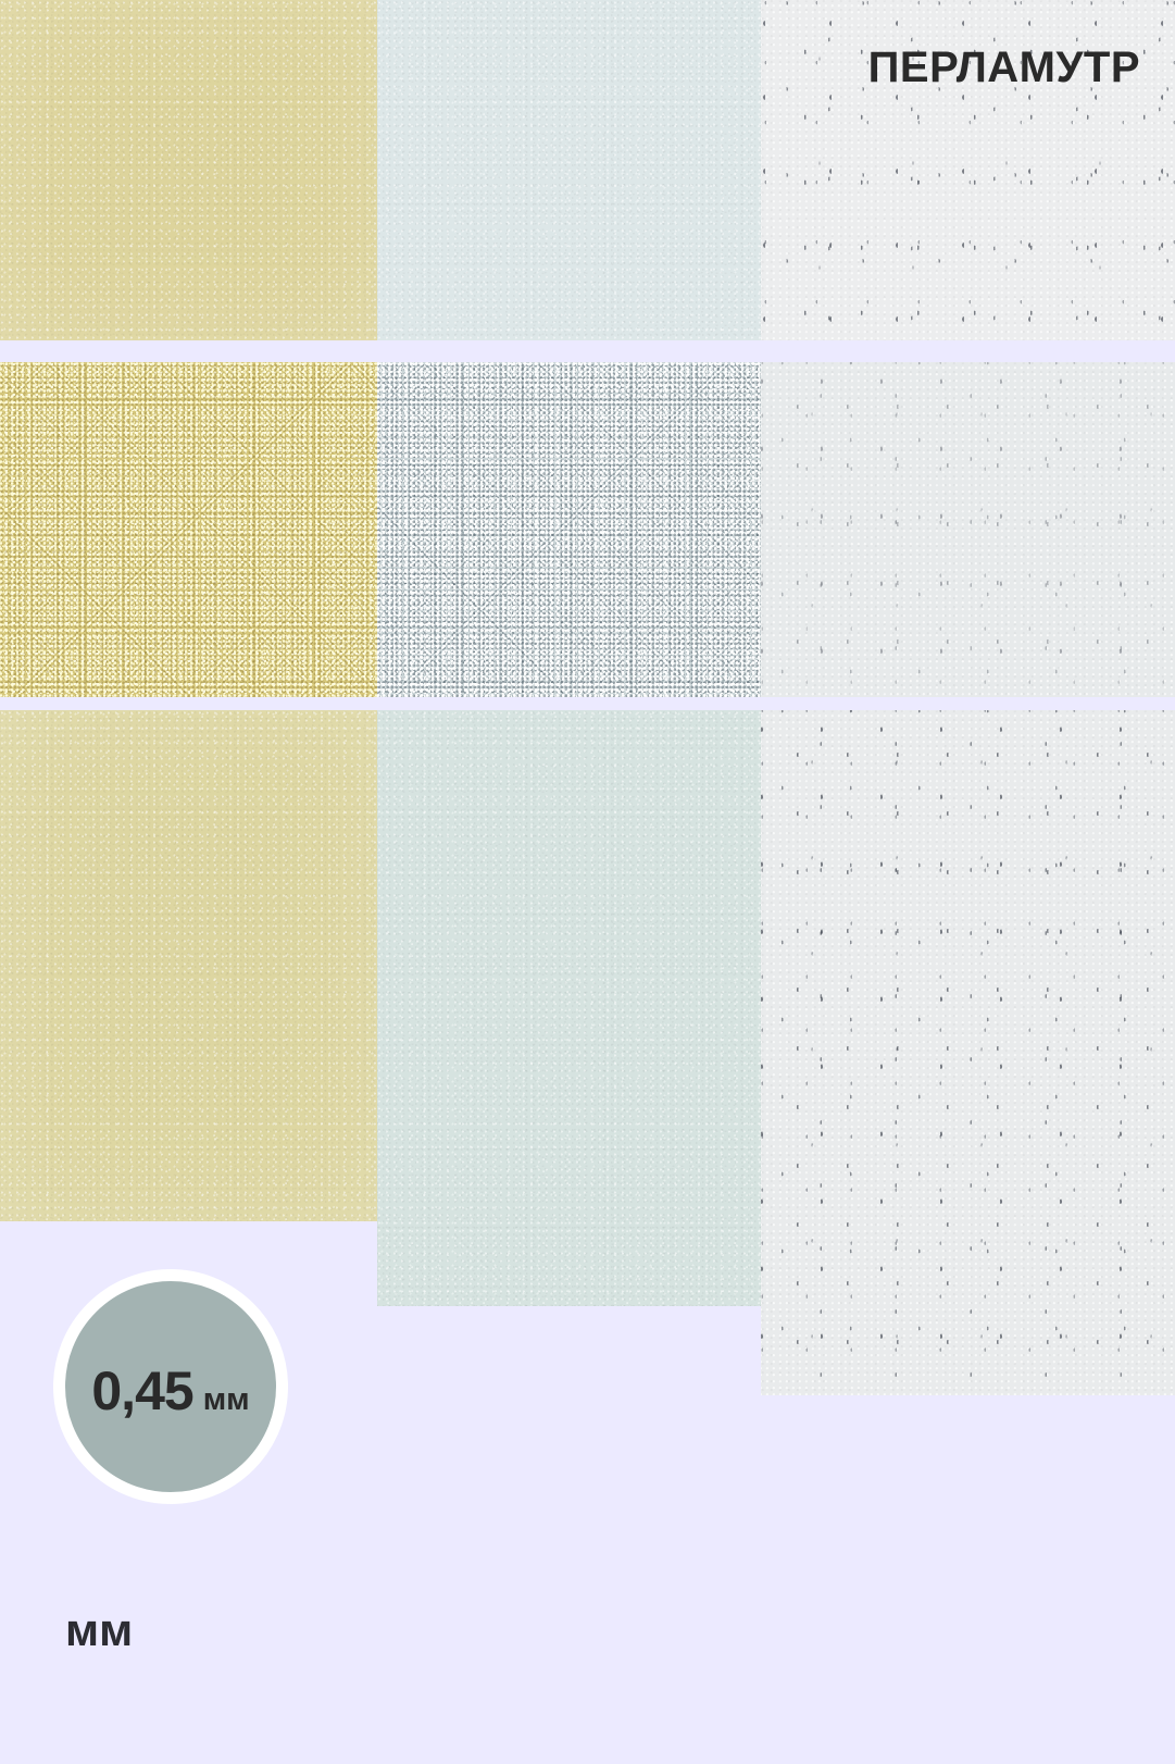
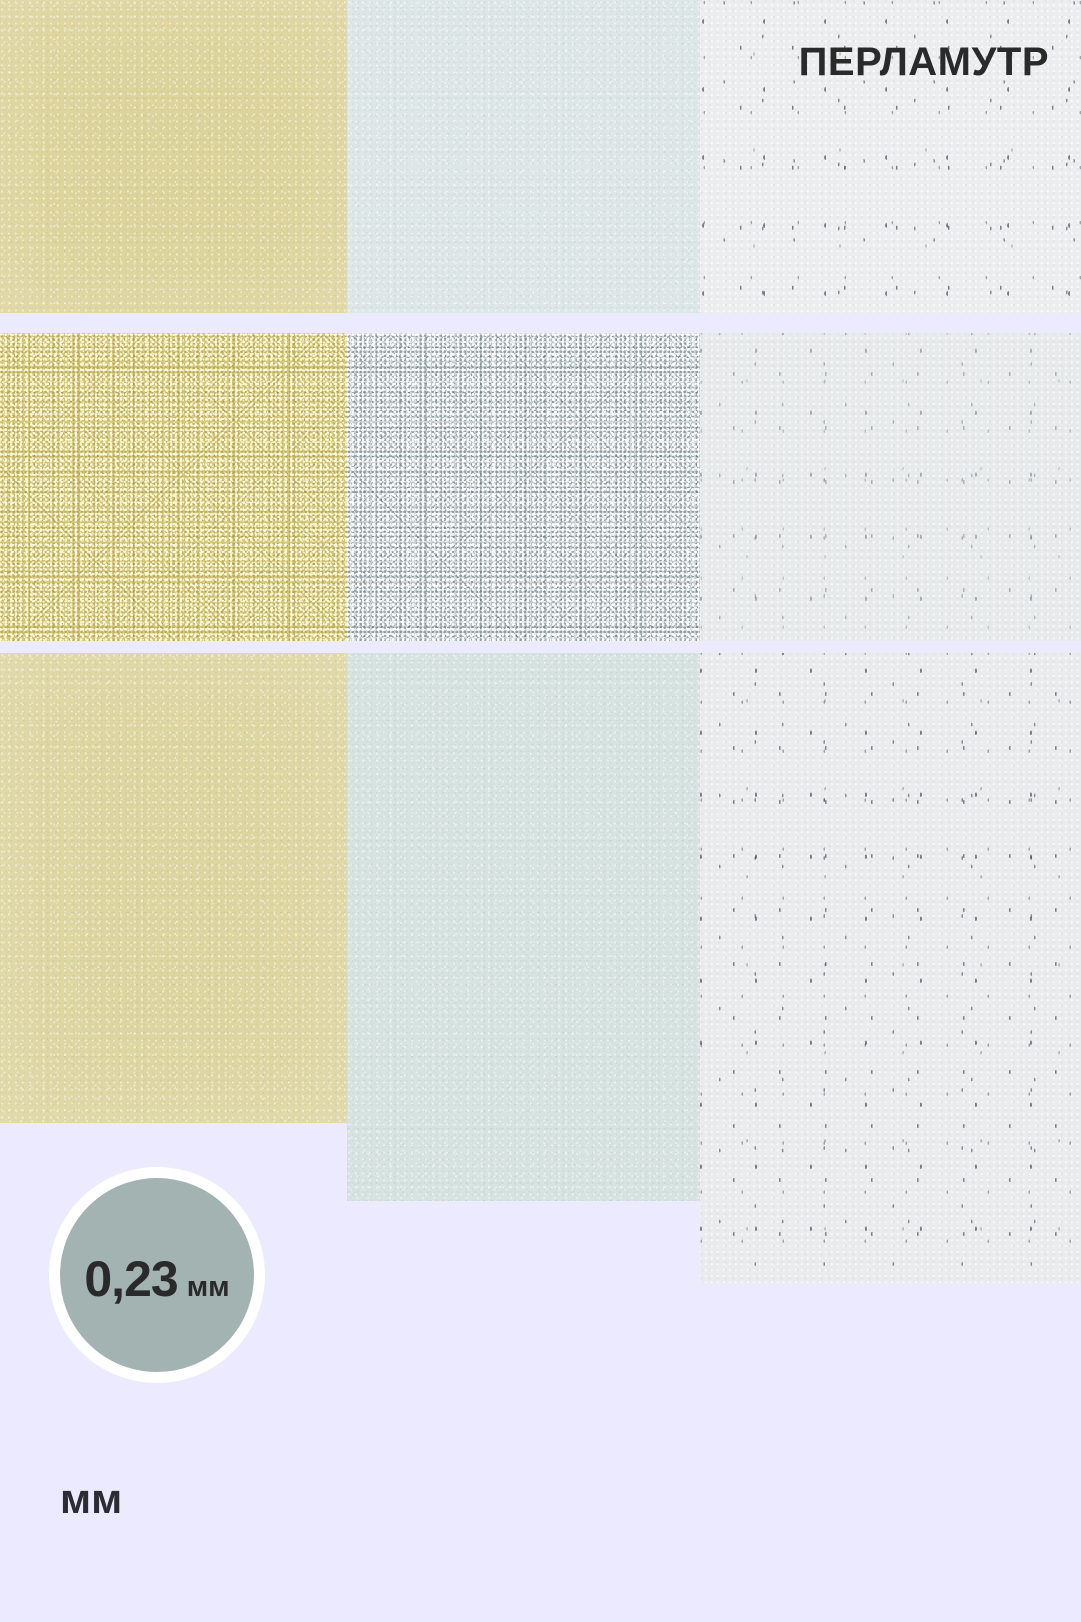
  ПЕРЛАМУТР
- 0,45
+ 0,23
  мм
  мм
